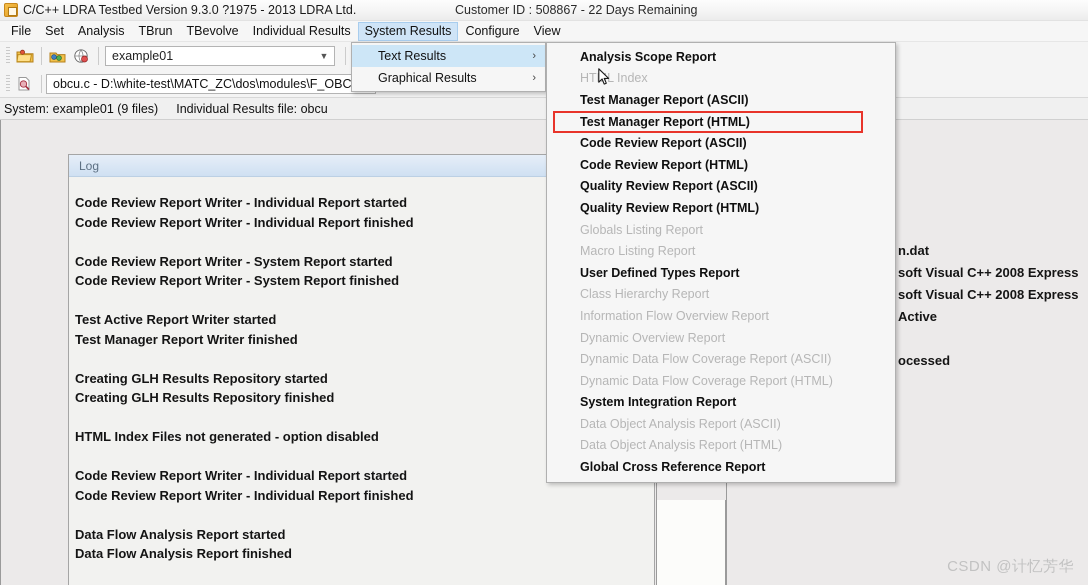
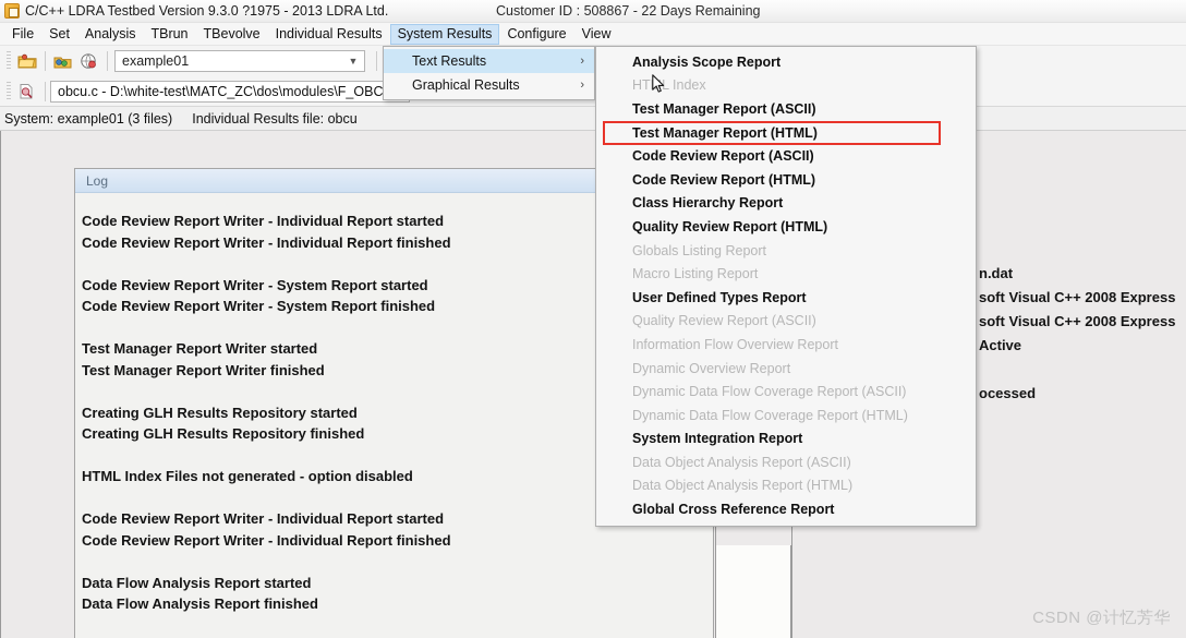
  C/C++ LDRA Testbed Version 9.3.0 ?1975 - 2013 LDRA Ltd.
  Customer ID : 508867 - 22 Days Remaining
  File
  Set
  Analysis
  TBrun
  TBevolve
  Individual Results
  System Results
  Configure
  View
  example01
  ▼
  obcu.c - D:\white-test\MATC_ZC\dos\modules\F_OBC
- System: example01 (9 files)
+ System: example01 (3 files)
  Individual Results file: obcu
  Log
  Code Review Report Writer - Individual Report started
  Code Review Report Writer - Individual Report finished
  Code Review Report Writer - System Report started
  Code Review Report Writer - System Report finished
- Test Active Report Writer started
+ Test Manager Report Writer started
  Test Manager Report Writer finished
  Creating GLH Results Repository started
  Creating GLH Results Repository finished
  HTML Index Files not generated - option disabled
  Code Review Report Writer - Individual Report started
  Code Review Report Writer - Individual Report finished
  Data Flow Analysis Report started
  Data Flow Analysis Report finished
  n.dat
  soft Visual C++ 2008 Express
  soft Visual C++ 2008 Express
  Active
  ocessed
  CSDN @计忆芳华
  Text Results
  ›
  Graphical Results
  ›
  Analysis Scope Report
  HTL Index
  Test Manager Report (ASCII)
  Test Manager Report (HTML)
  Code Review Report (ASCII)
  Code Review Report (HTML)
- Quality Review Report (ASCII)
+ Class Hierarchy Report
  Quality Review Report (HTML)
  Globals Listing Report
  Macro Listing Report
  User Defined Types Report
- Class Hierarchy Report
+ Quality Review Report (ASCII)
  Information Flow Overview Report
  Dynamic Overview Report
  Dynamic Data Flow Coverage Report (ASCII)
  Dynamic Data Flow Coverage Report (HTML)
  System Integration Report
  Data Object Analysis Report (ASCII)
  Data Object Analysis Report (HTML)
  Global Cross Reference Report
